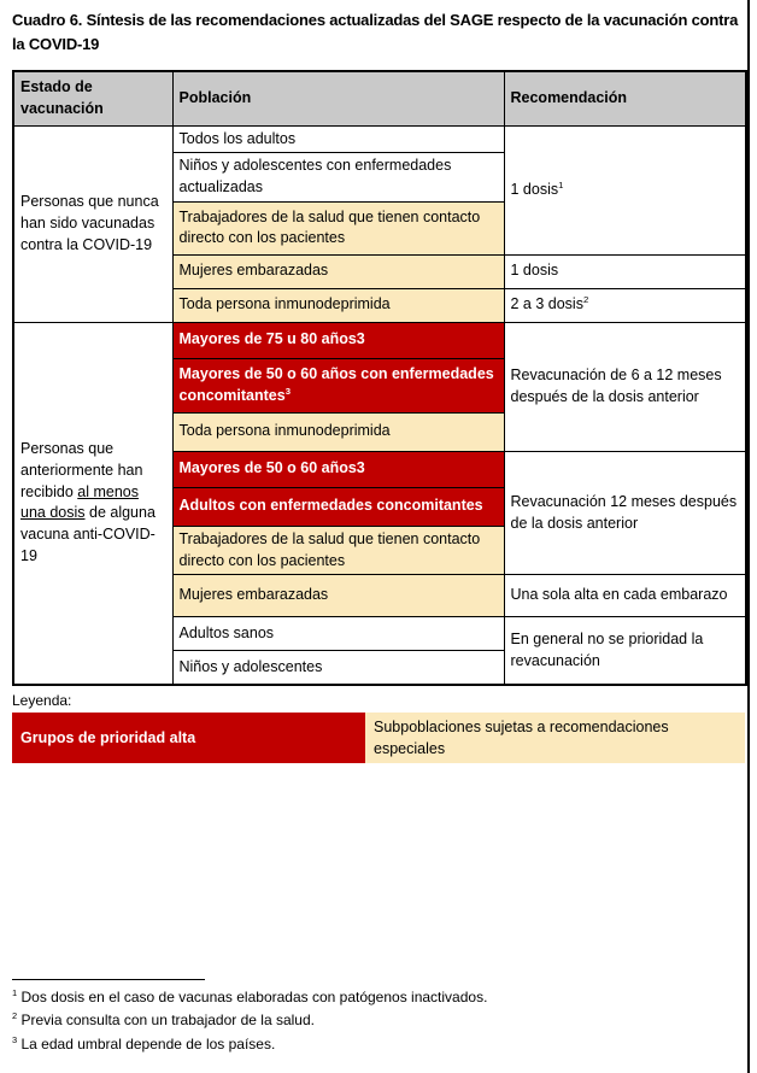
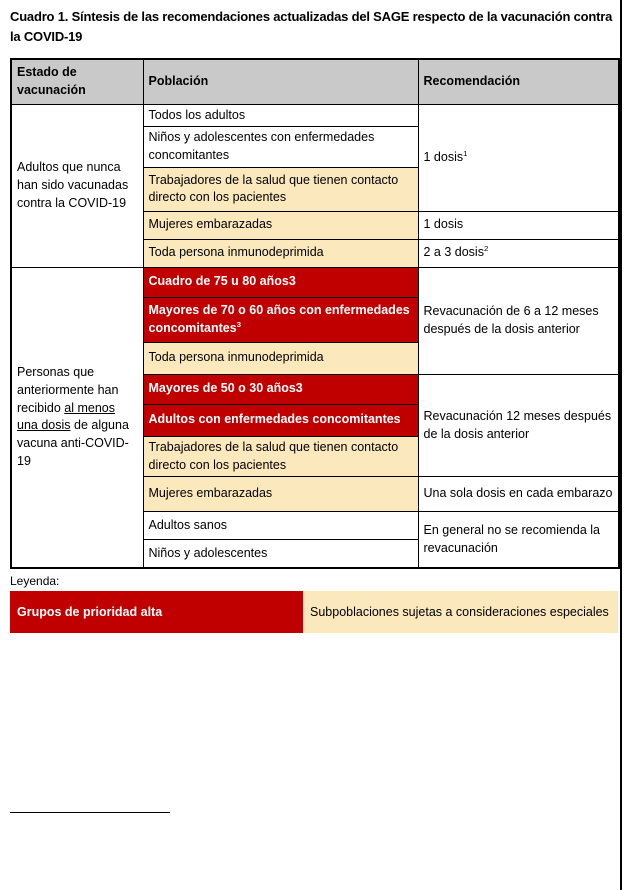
- Cuadro 6. Síntesis de las recomendaciones actualizadas del SAGE respecto de la vacunación contra la COVID-19
+ Cuadro 1. Síntesis de las recomendaciones actualizadas del SAGE respecto de la vacunación contra la COVID-19
  Estado de vacunación	Población	Recomendación
- Personas que nunca han sido vacunadas contra la COVID-19	Todos los adultos	1 dosis1
+ Adultos que nunca han sido vacunadas contra la COVID-19	Todos los adultos	1 dosis1
- Niños y adolescentes con enfermedades actualizadas
+ Niños y adolescentes con enfermedades concomitantes
  Trabajadores de la salud que tienen contacto directo con los pacientes
  Mujeres embarazadas	1 dosis
  Toda persona inmunodeprimida	2 a 3 dosis2
- Personas que anteriormente han recibido al menos una dosis de alguna vacuna anti-COVID-19	Mayores de 75 u 80 años3	Revacunación de 6 a 12 meses después de la dosis anterior
+ Personas que anteriormente han recibido al menos una dosis de alguna vacuna anti-COVID-19	Cuadro de 75 u 80 años3	Revacunación de 6 a 12 meses después de la dosis anterior
- Mayores de 50 o 60 años con enfermedades concomitantes3
+ Mayores de 70 o 60 años con enfermedades concomitantes3
  Toda persona inmunodeprimida
- Mayores de 50 o 60 años3	Revacunación 12 meses después de la dosis anterior
+ Mayores de 50 o 30 años3	Revacunación 12 meses después de la dosis anterior
  Adultos con enfermedades concomitantes
  Trabajadores de la salud que tienen contacto directo con los pacientes
- Mujeres embarazadas	Una sola alta en cada embarazo
+ Mujeres embarazadas	Una sola dosis en cada embarazo
- Adultos sanos	En general no se prioridad la revacunación
+ Adultos sanos	En general no se recomienda la revacunación
  Niños y adolescentes
  Leyenda:
- Grupos de prioridad alta	Subpoblaciones sujetas a recomendaciones especiales
+ Grupos de prioridad alta	Subpoblaciones sujetas a consideraciones especiales
- 1 Dos dosis en el caso de vacunas elaboradas con patógenos inactivados.
- 2 Previa consulta con un trabajador de la salud.
- 3 La edad umbral depende de los países.
